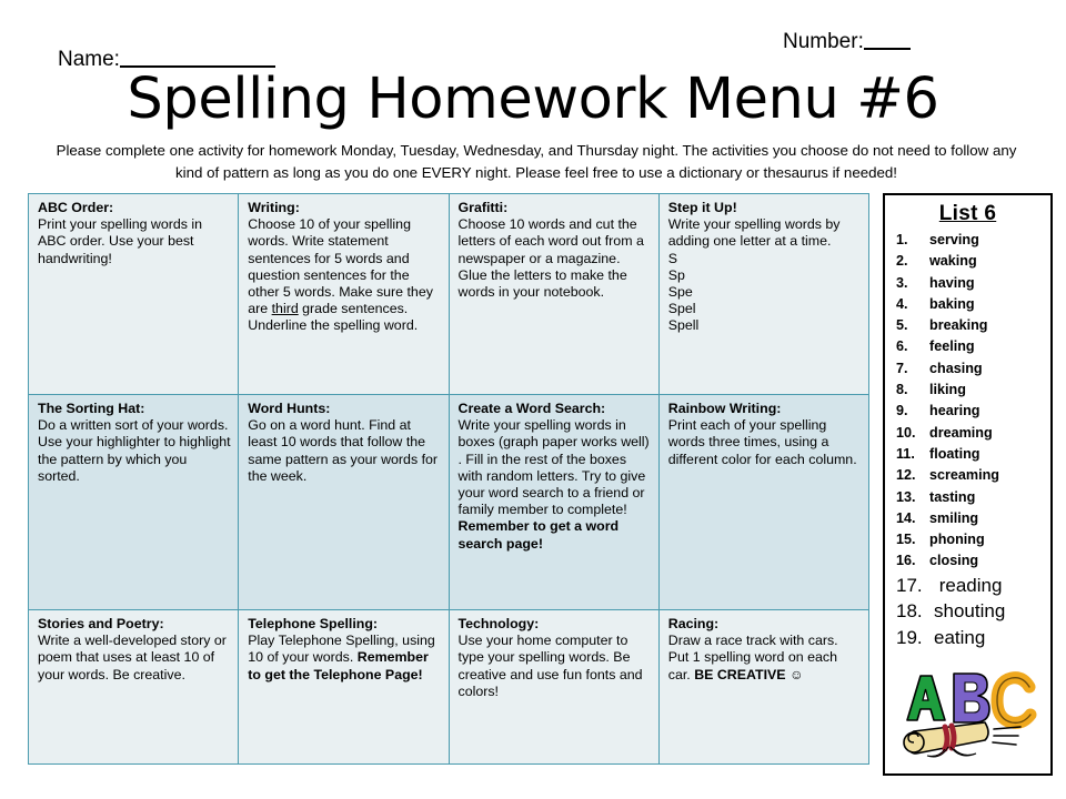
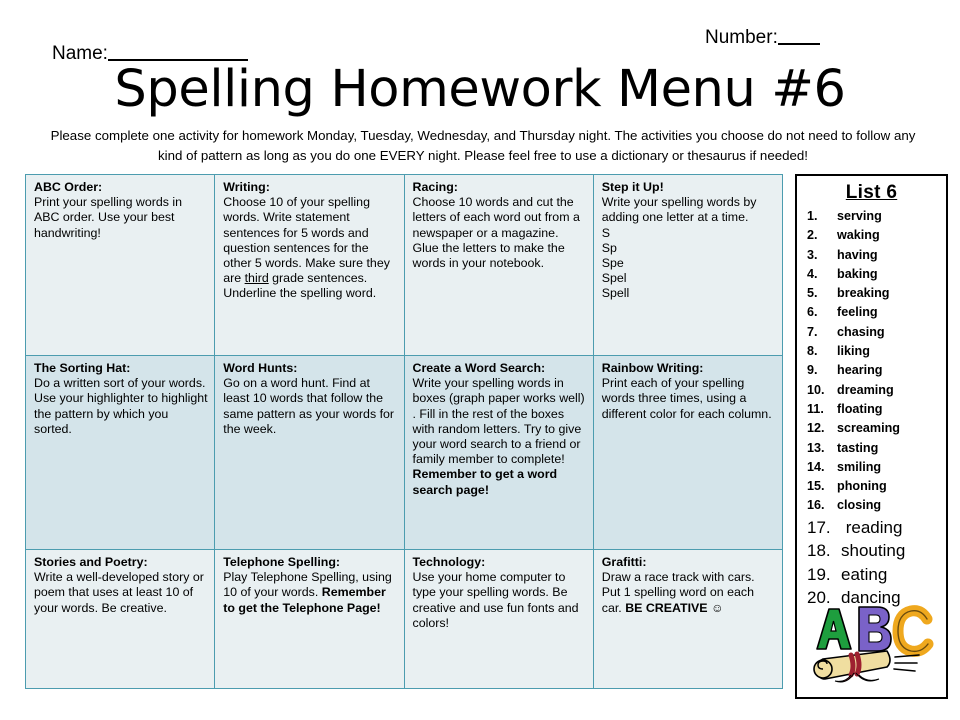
  Name:
  Number:
  Spelling Homework Menu #6
  Please complete one activity for homework Monday, Tuesday, Wednesday, and Thursday night. The activities you choose do not need to follow any kind of pattern as long as you do one EVERY night. Please feel free to use a dictionary or thesaurus if needed!
- ABC Order: Print your spelling words in ABC order. Use your best handwriting!	Writing: Choose 10 of your spelling words. Write statement sentences for 5 words and question sentences for the other 5 words. Make sure they are third grade sentences. Underline the spelling word.	Grafitti: Choose 10 words and cut the letters of each word out from a newspaper or a magazine. Glue the letters to make the words in your notebook.	Step it Up! Write your spelling words by adding one letter at a time. S Sp Spe Spel Spell
+ ABC Order: Print your spelling words in ABC order. Use your best handwriting!	Writing: Choose 10 of your spelling words. Write statement sentences for 5 words and question sentences for the other 5 words. Make sure they are third grade sentences. Underline the spelling word.	Racing: Choose 10 words and cut the letters of each word out from a newspaper or a magazine. Glue the letters to make the words in your notebook.	Step it Up! Write your spelling words by adding one letter at a time. S Sp Spe Spel Spell
  The Sorting Hat: Do a written sort of your words. Use your highlighter to highlight the pattern by which you sorted.	Word Hunts: Go on a word hunt. Find at least 10 words that follow the same pattern as your words for the week.	Create a Word Search: Write your spelling words in boxes (graph paper works well) . Fill in the rest of the boxes with random letters. Try to give your word search to a friend or family member to complete! Remember to get a word search page!	Rainbow Writing: Print each of your spelling words three times, using a different color for each column.
- Stories and Poetry: Write a well-developed story or poem that uses at least 10 of your words. Be creative.	Telephone Spelling: Play Telephone Spelling, using 10 of your words. Remember to get the Telephone Page!	Technology: Use your home computer to type your spelling words. Be creative and use fun fonts and colors!	Racing: Draw a race track with cars. Put 1 spelling word on each car. BE CREATIVE ☺
+ Stories and Poetry: Write a well-developed story or poem that uses at least 10 of your words. Be creative.	Telephone Spelling: Play Telephone Spelling, using 10 of your words. Remember to get the Telephone Page!	Technology: Use your home computer to type your spelling words. Be creative and use fun fonts and colors!	Grafitti: Draw a race track with cars. Put 1 spelling word on each car. BE CREATIVE ☺
  List 6
  1. serving
  2. waking
  3. having
  4. baking
  5. breaking
  6. feeling
  7. chasing
  8. liking
  9. hearing
  10. dreaming
  11. floating
  12. screaming
  13. tasting
  14. smiling
  15. phoning
  16. closing
  17. reading
  18. shouting
  19. eating
+ 20. dancing
